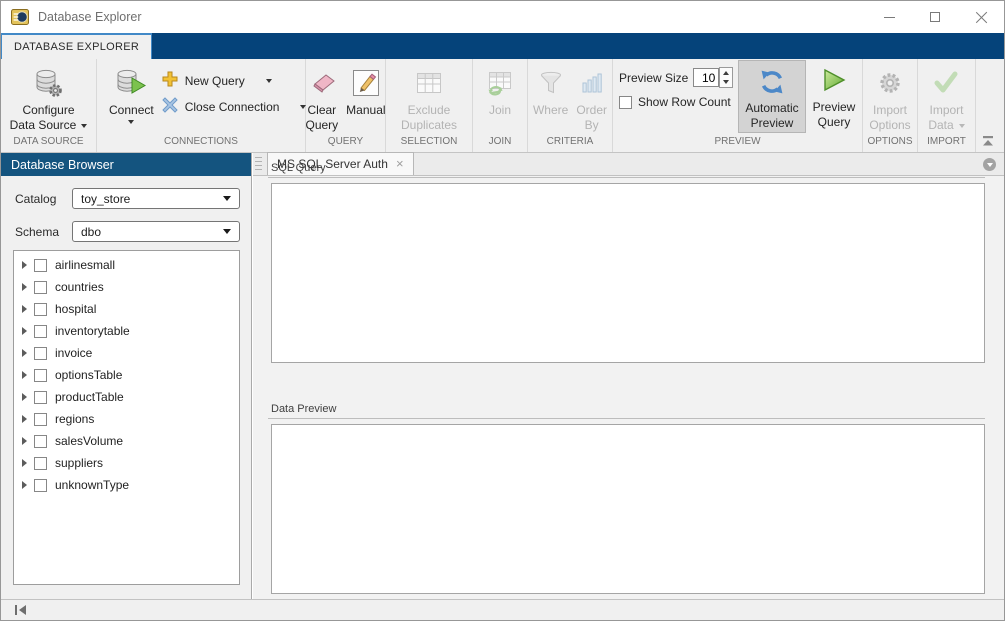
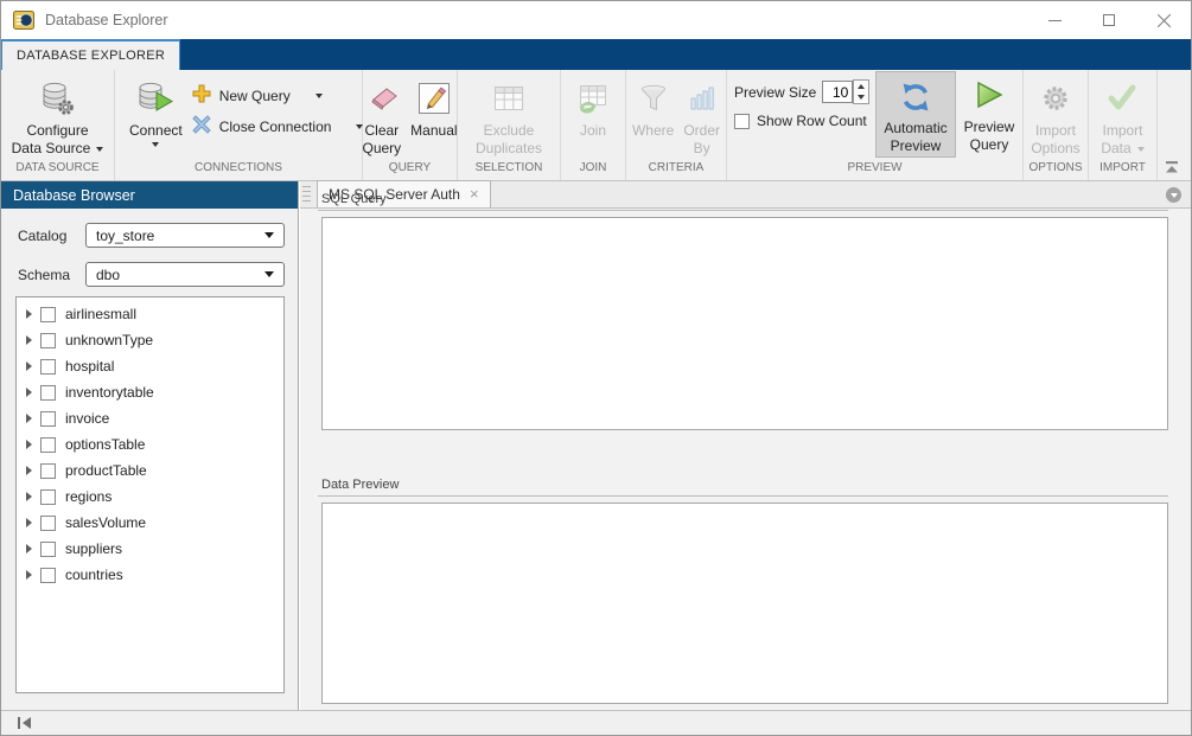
  Database Explorer
  DATABASE EXPLORER
  Configure
  Data Source
  DATA SOURCE
  Connect
  New Query
  Close Connection
  CONNECTIONS
  Clear
  Query
  Manual
  QUERY
  Exclude
  Duplicates
  SELECTION
  Join
  JOIN
  Where
  Order
  By
  CRITERIA
  Preview Size
  10
  Show Row Count
  Automatic
  Preview
  Preview
  Query
  PREVIEW
  Import
  Options
  OPTIONS
  Import
  Data
  IMPORT
  Database Browser
  Catalog
  toy_store
  Schema
  dbo
  airlinesmall
- countries
+ unknownType
  hospital
  inventorytable
  invoice
  optionsTable
  productTable
  regions
  salesVolume
  suppliers
- unknownType
+ countries
  MS SQL Server Auth
  ×
  SQL Query
  Data Preview
